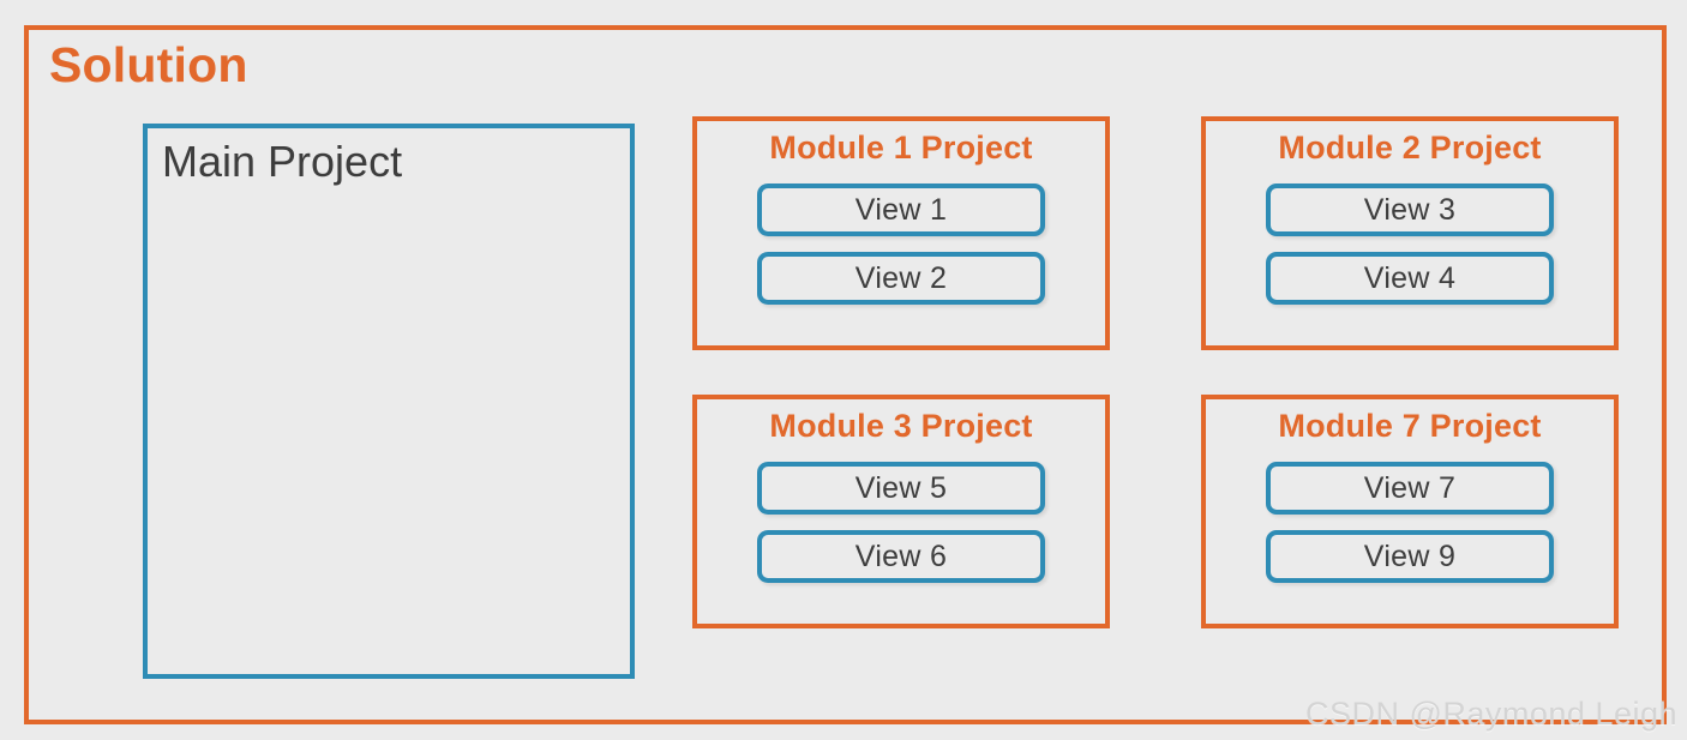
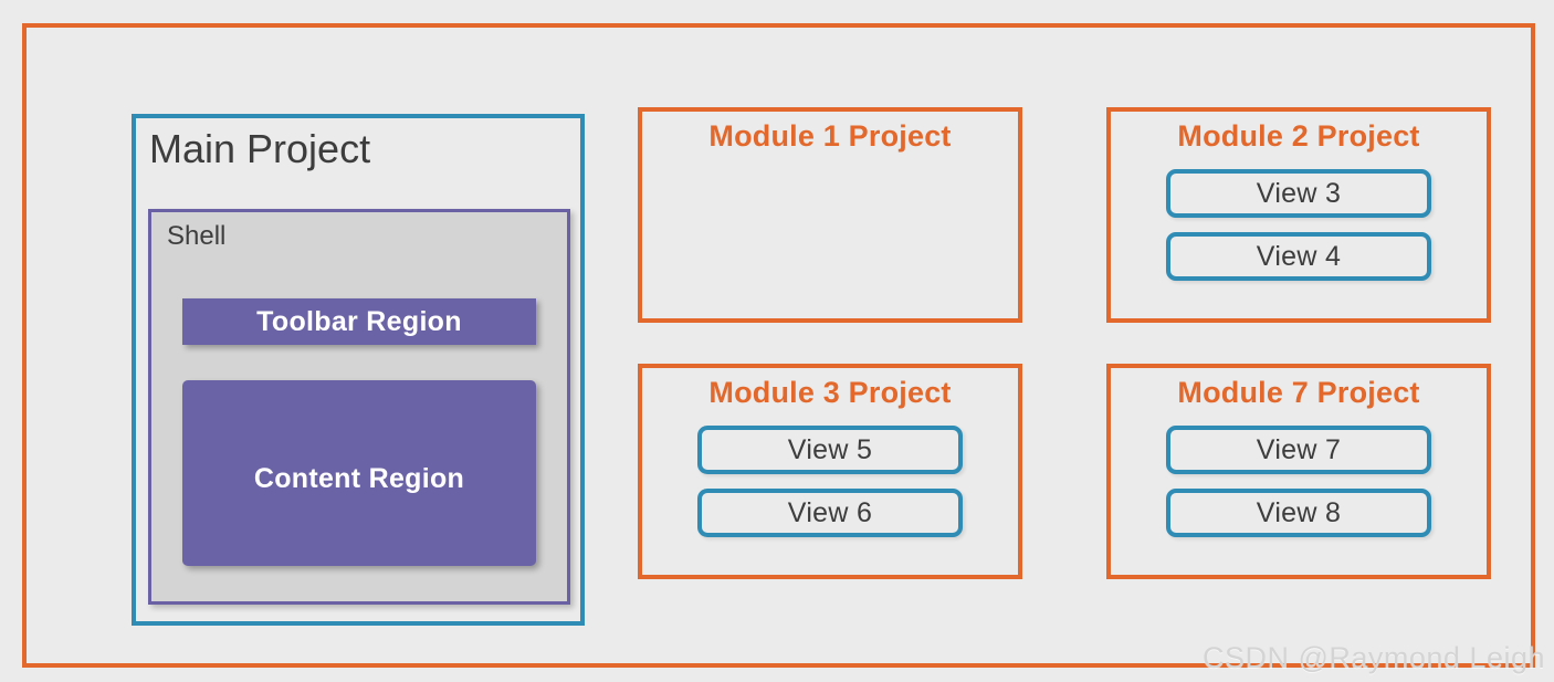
- Solution
  Main Project
+ Shell
+ Toolbar Region
+ Content Region
  Module 1 Project
- View 1
- View 2
  Module 2 Project
  View 3
  View 4
  Module 3 Project
  View 5
  View 6
  Module 7 Project
  View 7
- View 9
+ View 8
  CSDN @Raymond Leigh
